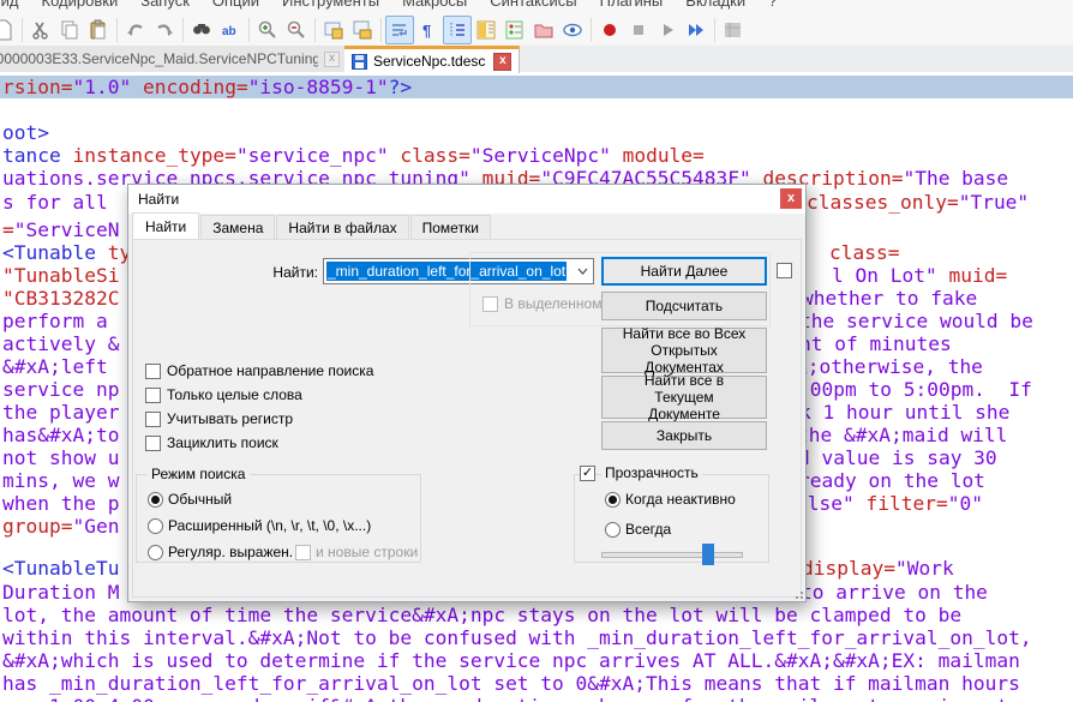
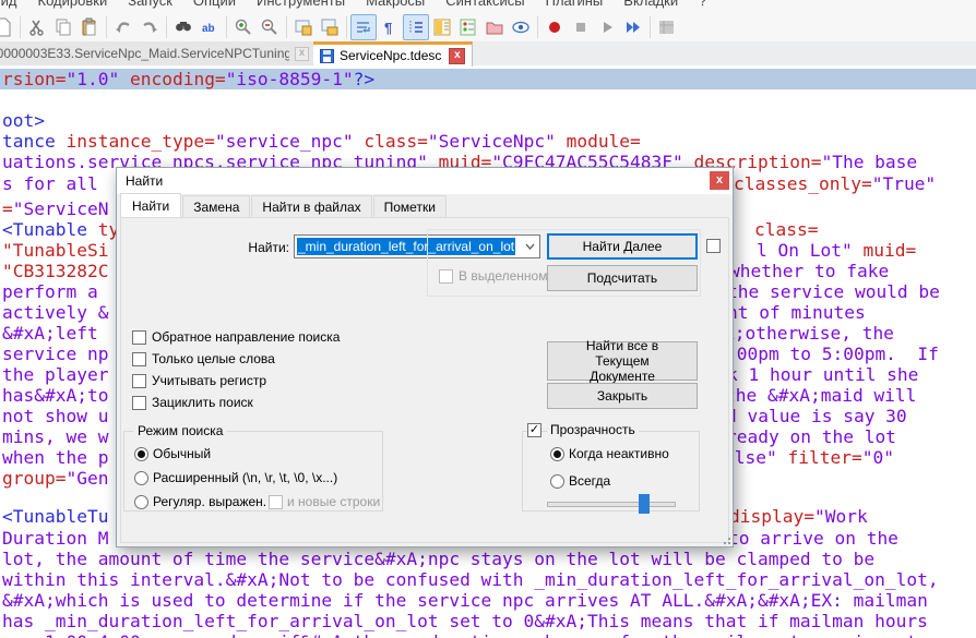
  Кодировки
  Запуск
  Опции
  Инструменты
  Макросы
  Синтаксисы
  Плагины
  Вкладки
  ?
  ab
  ¶
  0000003E33.ServiceNpc_Maid.ServiceNPCTuning
  x
  ServiceNpc.tdesc
  x
  rsion="1.0" encoding="iso-8859-1"?>
  oot>
  tance instance_type="service_npc" class="ServiceNpc" module=
  uations.service_npcs.service_npc_tuning" muid="C9FC47AC55C5483F" description="The base
  s for all
  classes_only="True"
  ="ServiceN
  <Tunable ty
  class=
  "TunableSi
  l On Lot" muid=
  "CB313282C
  whether to fake
  perform a
  he service would be
  actively &
  t of minutes
  &#xA;left
  ;otherwise, the
  service np
  00pm to 5:00pm. If
  the player
  1 hour until she
  has&#xA;to
  he &#xA;maid will
  not show u
  value is say 30
  mins, we w
  eady on the lot
  when the p
  lse" filter="0"
  group="Gen
  <TunableTu
  display="Work
  Duration M
  o arrive on the
  lot, the amount of time the service&#xA;npc stays on the lot will be clamped to be
  within this interval.&#xA;Not to be confused with _min_duration_left_for_arrival_on_lot,
  &#xA;which is used to determine if the service npc arrives AT ALL.&#xA;&#xA;EX: mailman
  has _min_duration_left_for_arrival_on_lot set to 0&#xA;This means that if mailman hours
  Найти
  x
  Найти
  Замена
  Найти в файлах
  Пометки
  Найти:
  _min_duration_left_for_arrival_on_lot
  Найти Далее
  В выделенном
  Подсчитать
- Найти все во Всех Открытых Документах
  Найти все в Текущем Документе
  Закрыть
  Обратное направление поиска
  Только целые слова
  Учитывать регистр
  Зациклить поиск
  Режим поиска
  Обычный
  Расширенный (\n, \r, \t, \0, \x...)
  Регуляр. выражен.
  и новые строки
  Прозрачность
  Когда неактивно
  Всегда
